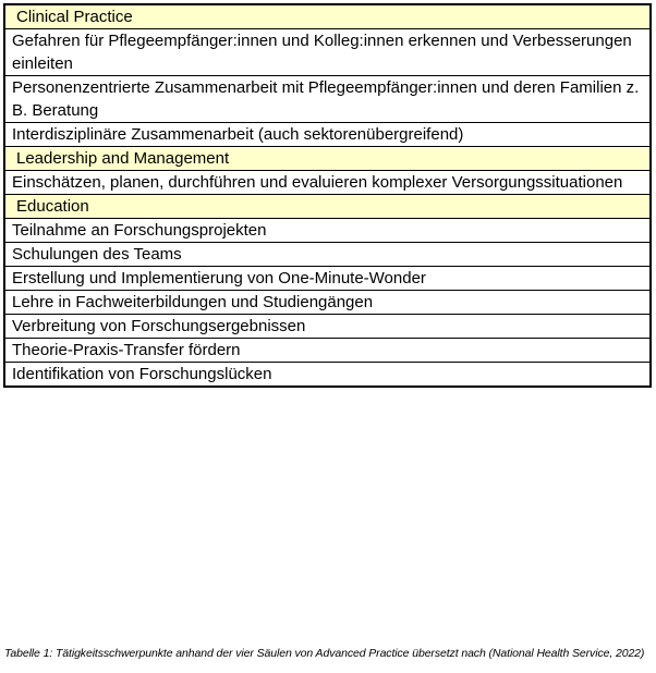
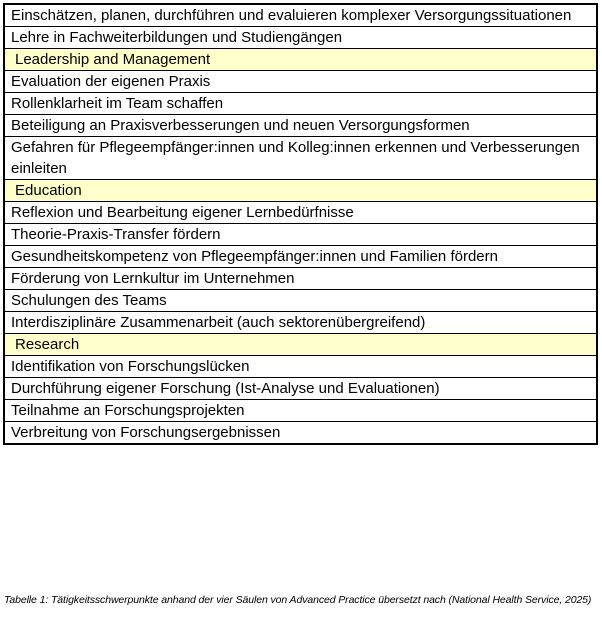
- Clinical Practice
- Gefahren für Pflegeempfänger:innen und Kolleg:innen erkennen und Verbesserungen einleiten
+ Einschätzen, planen, durchführen und evaluieren komplexer Versorgungssituationen
- Personenzentrierte Zusammenarbeit mit Pflegeempfänger:innen und deren Familien z. B. Beratung
- Interdisziplinäre Zusammenarbeit (auch sektorenübergreifend)
+ Lehre in Fachweiterbildungen und Studiengängen
  Leadership and Management
+ Evaluation der eigenen Praxis
+ Rollenklarheit im Team schaffen
+ Beteiligung an Praxisverbesserungen und neuen Versorgungsformen
- Einschätzen, planen, durchführen und evaluieren komplexer Versorgungssituationen
+ Gefahren für Pflegeempfänger:innen und Kolleg:innen erkennen und Verbesserungen einleiten
  Education
+ Reflexion und Bearbeitung eigener Lernbedürfnisse
- Teilnahme an Forschungsprojekten
+ Theorie-Praxis-Transfer fördern
+ Gesundheitskompetenz von Pflegeempfänger:innen und Familien fördern
+ Förderung von Lernkultur im Unternehmen
  Schulungen des Teams
- Erstellung und Implementierung von One-Minute-Wonder
- Lehre in Fachweiterbildungen und Studiengängen
+ Interdisziplinäre Zusammenarbeit (auch sektorenübergreifend)
+ Research
- Verbreitung von Forschungsergebnissen
+ Identifikation von Forschungslücken
+ Durchführung eigener Forschung (Ist-Analyse und Evaluationen)
- Theorie-Praxis-Transfer fördern
+ Teilnahme an Forschungsprojekten
- Identifikation von Forschungslücken
+ Verbreitung von Forschungsergebnissen
- Tabelle 1: Tätigkeitsschwerpunkte anhand der vier Säulen von Advanced Practice übersetzt nach (National Health Service, 2022)
+ Tabelle 1: Tätigkeitsschwerpunkte anhand der vier Säulen von Advanced Practice übersetzt nach (National Health Service, 2025)
